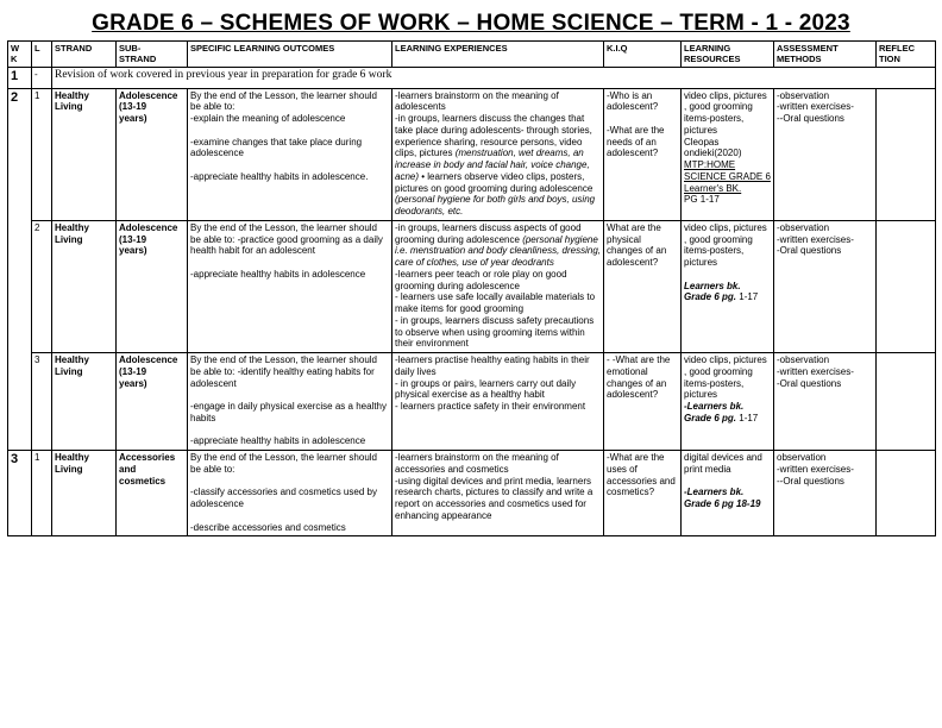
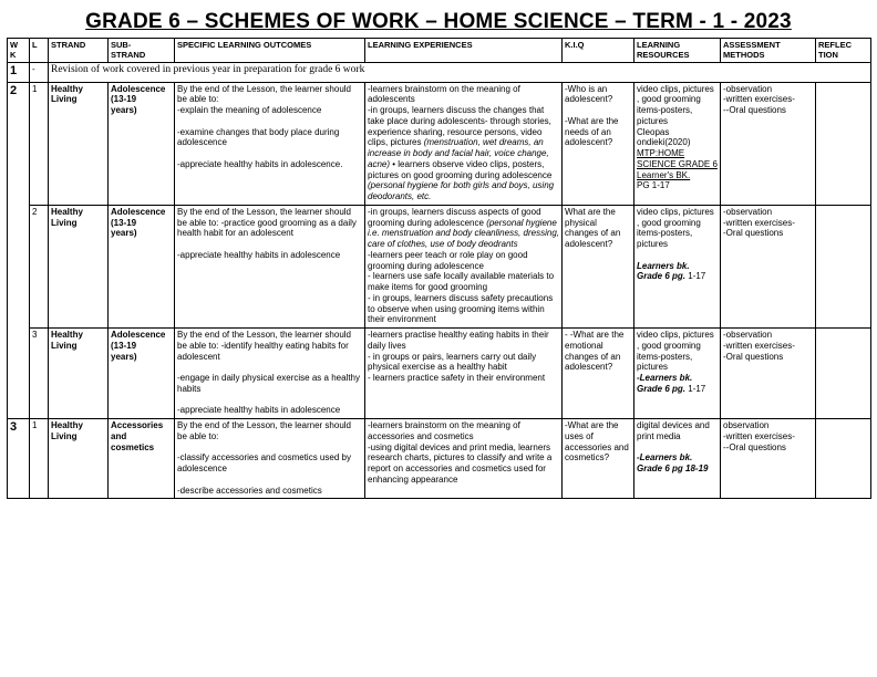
  GRADE 6 – SCHEMES OF WORK – HOME SCIENCE – TERM - 1 - 2023
  W K	L	STRAND	SUB- STRAND	SPECIFIC LEARNING OUTCOMES	LEARNING EXPERIENCES	K.I.Q	LEARNING RESOURCES	ASSESSMENT METHODS	REFLEC TION
  1	-	Revision of work covered in previous year in preparation for grade 6 work
- 2	1	Healthy Living	Adolescence (13-19 years)	By the end of the Lesson, the learner should be able to: -explain the meaning of adolescence -examine changes that take place during adolescence -appreciate healthy habits in adolescence.	-learners brainstorm on the meaning of adolescents -in groups, learners discuss the changes that take place during adolescents- through stories, experience sharing, resource persons, video clips, pictures (menstruation, wet dreams, an increase in body and facial hair, voice change, acne) • learners observe video clips, posters, pictures on good grooming during adolescence (personal hygiene for both girls and boys, using deodorants, etc.	-Who is an adolescent? -What are the needs of an adolescent?	video clips, pictures , good grooming items-posters, pictures Cleopas ondieki(2020) MTP:HOME SCIENCE GRADE 6 Learner's BK. PG 1-17	-observation -written exercises- --Oral questions
+ 2	1	Healthy Living	Adolescence (13-19 years)	By the end of the Lesson, the learner should be able to: -explain the meaning of adolescence -examine changes that body place during adolescence -appreciate healthy habits in adolescence.	-learners brainstorm on the meaning of adolescents -in groups, learners discuss the changes that take place during adolescents- through stories, experience sharing, resource persons, video clips, pictures (menstruation, wet dreams, an increase in body and facial hair, voice change, acne) • learners observe video clips, posters, pictures on good grooming during adolescence (personal hygiene for both girls and boys, using deodorants, etc.	-Who is an adolescent? -What are the needs of an adolescent?	video clips, pictures , good grooming items-posters, pictures Cleopas ondieki(2020) MTP:HOME SCIENCE GRADE 6 Learner's BK. PG 1-17	-observation -written exercises- --Oral questions
- 2	Healthy Living	Adolescence (13-19 years)	By the end of the Lesson, the learner should be able to: -practice good grooming as a daily health habit for an adolescent -appreciate healthy habits in adolescence	-in groups, learners discuss aspects of good grooming during adolescence (personal hygiene i.e. menstruation and body cleanliness, dressing, care of clothes, use of year deodrants -learners peer teach or role play on good grooming during adolescence - learners use safe locally available materials to make items for good grooming - in groups, learners discuss safety precautions to observe when using grooming items within their environment	What are the physical changes of an adolescent?	video clips, pictures , good grooming items-posters, pictures Learners bk. Grade 6 pg. 1-17	-observation -written exercises- -Oral questions
+ 2	Healthy Living	Adolescence (13-19 years)	By the end of the Lesson, the learner should be able to: -practice good grooming as a daily health habit for an adolescent -appreciate healthy habits in adolescence	-in groups, learners discuss aspects of good grooming during adolescence (personal hygiene i.e. menstruation and body cleanliness, dressing, care of clothes, use of body deodrants -learners peer teach or role play on good grooming during adolescence - learners use safe locally available materials to make items for good grooming - in groups, learners discuss safety precautions to observe when using grooming items within their environment	What are the physical changes of an adolescent?	video clips, pictures , good grooming items-posters, pictures Learners bk. Grade 6 pg. 1-17	-observation -written exercises- -Oral questions
  3	Healthy Living	Adolescence (13-19 years)	By the end of the Lesson, the learner should be able to: -identify healthy eating habits for adolescent -engage in daily physical exercise as a healthy habits -appreciate healthy habits in adolescence	-learners practise healthy eating habits in their daily lives - in groups or pairs, learners carry out daily physical exercise as a healthy habit - learners practice safety in their environment	- -What are the emotional changes of an adolescent?	video clips, pictures , good grooming items-posters, pictures -Learners bk. Grade 6 pg. 1-17	-observation -written exercises- -Oral questions
  3	1	Healthy Living	Accessories and cosmetics	By the end of the Lesson, the learner should be able to: -classify accessories and cosmetics used by adolescence -describe accessories and cosmetics	-learners brainstorm on the meaning of accessories and cosmetics -using digital devices and print media, learners research charts, pictures to classify and write a report on accessories and cosmetics used for enhancing appearance	-What are the uses of accessories and cosmetics?	digital devices and print media -Learners bk. Grade 6 pg 18-19	observation -written exercises- --Oral questions
